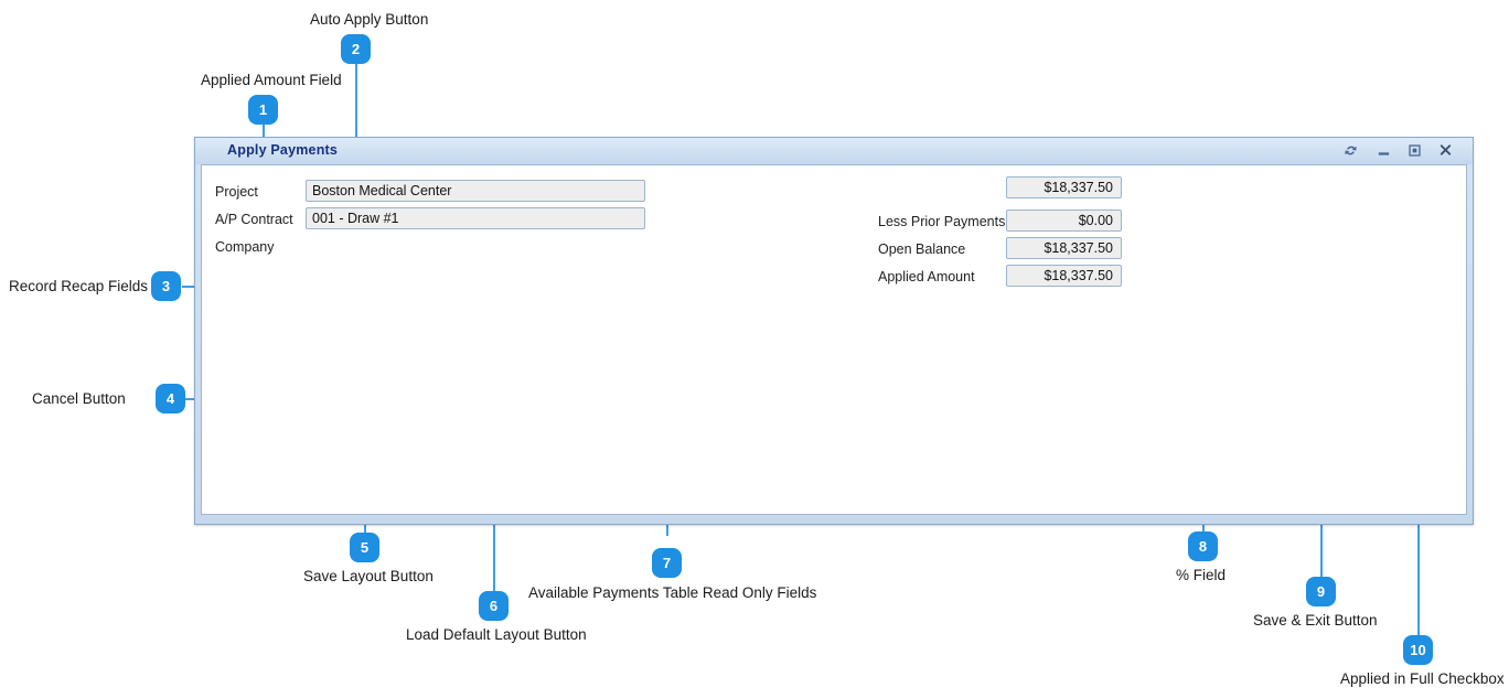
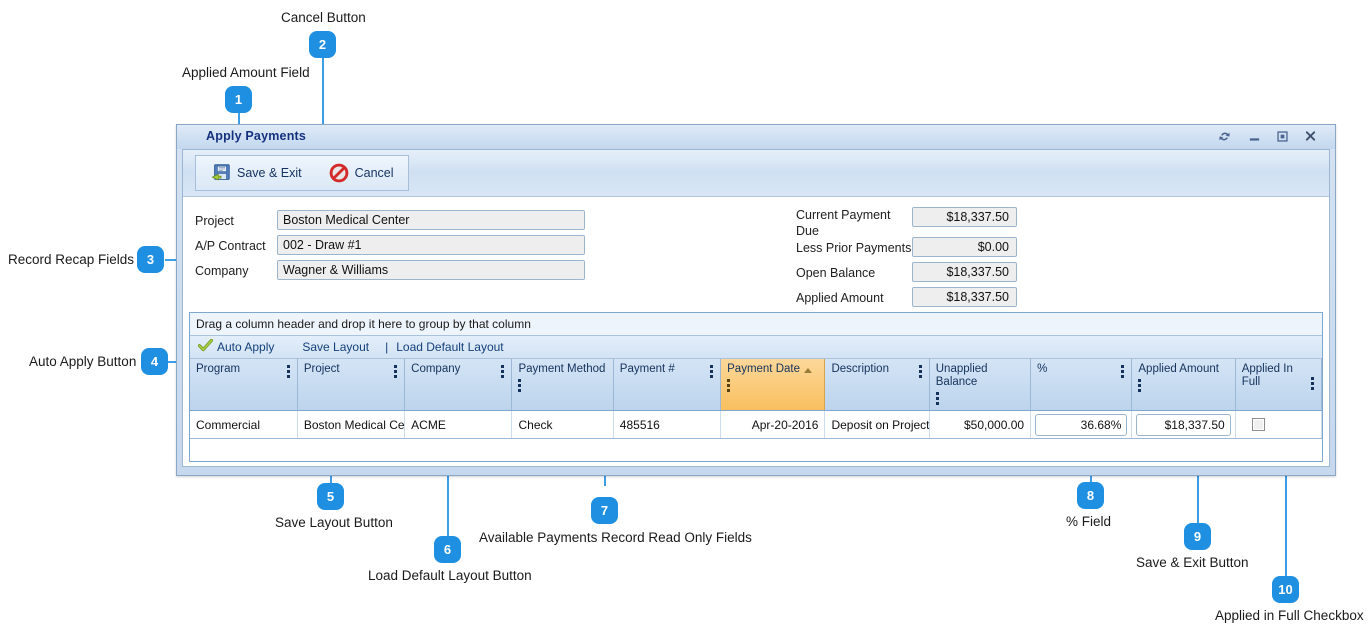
  Applied Amount Field
- Auto Apply Button
+ Cancel Button
  Record Recap Fields
- Cancel Button
+ Auto Apply Button
  Save Layout Button
  Load Default Layout Button
- Available Payments Table Read Only Fields
+ Available Payments Record Read Only Fields
  % Field
  Save & Exit Button
  Applied in Full Checkbox
  1
  2
  3
  4
  5
  6
  7
  8
  9
  10
  Apply Payments
+ Save & Exit
+ Cancel
  Project
  A/P Contract
  Company
  Boston Medical Center
- 001 - Draw #1
+ 002 - Draw #1
+ Wagner & Williams
+ Current Payment Due
  Less Prior Payments
  Open Balance
  Applied Amount
  $18,337.50
  $0.00
  $18,337.50
  $18,337.50
+ Drag a column header and drop it here to group by that column
+ Auto Apply
+ Save Layout
+ |
+ Load Default Layout
+ Program	Project	Company	Payment Method	Payment #	Payment Date	Description	Unapplied Balance	%	Applied Amount	Applied In Full
+ Commercial	Boston Medical Ce	ACME	Check	485516	Apr-20-2016	Deposit on Project	$50,000.00	36.68%	$18,337.50
